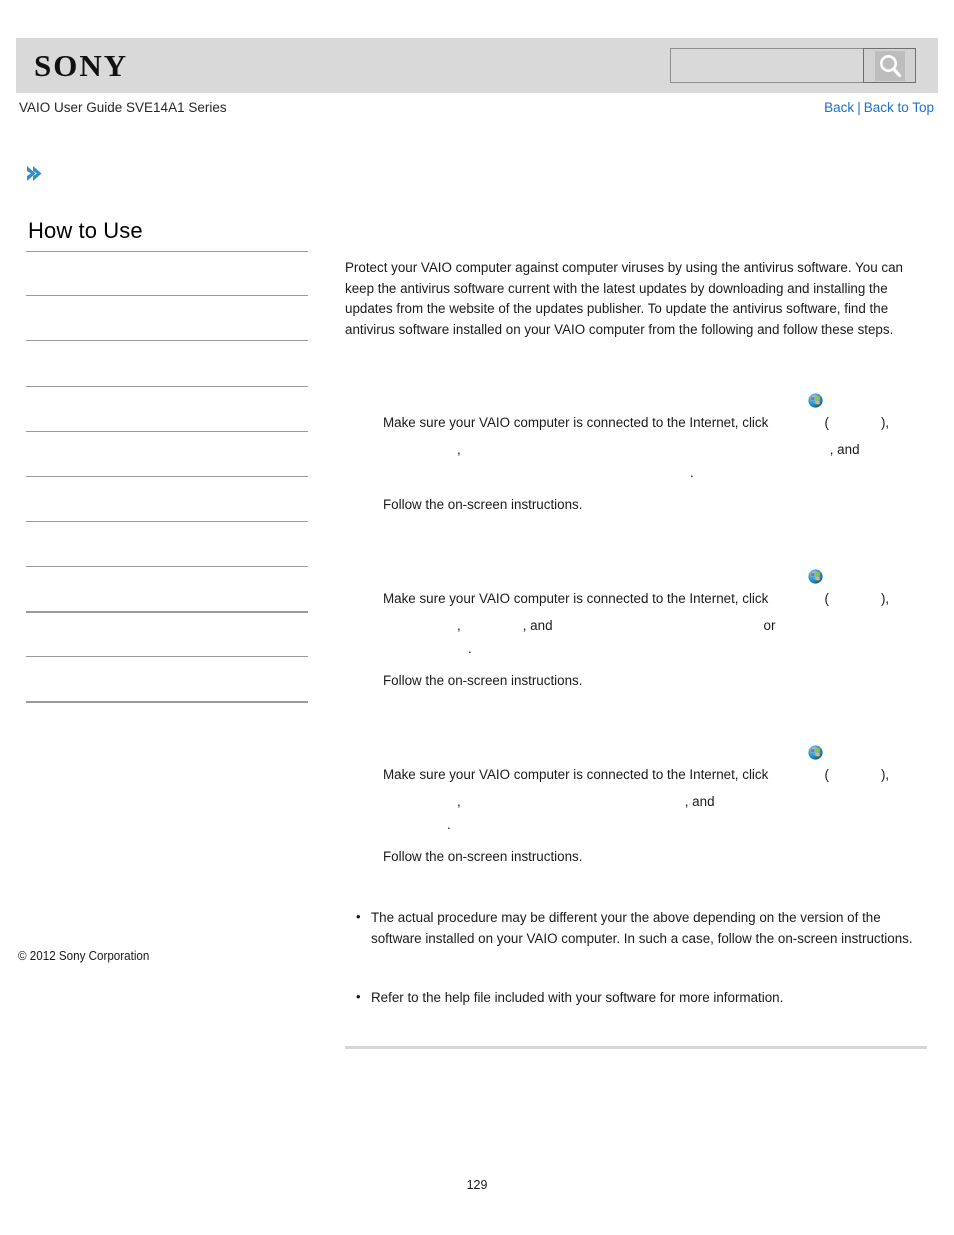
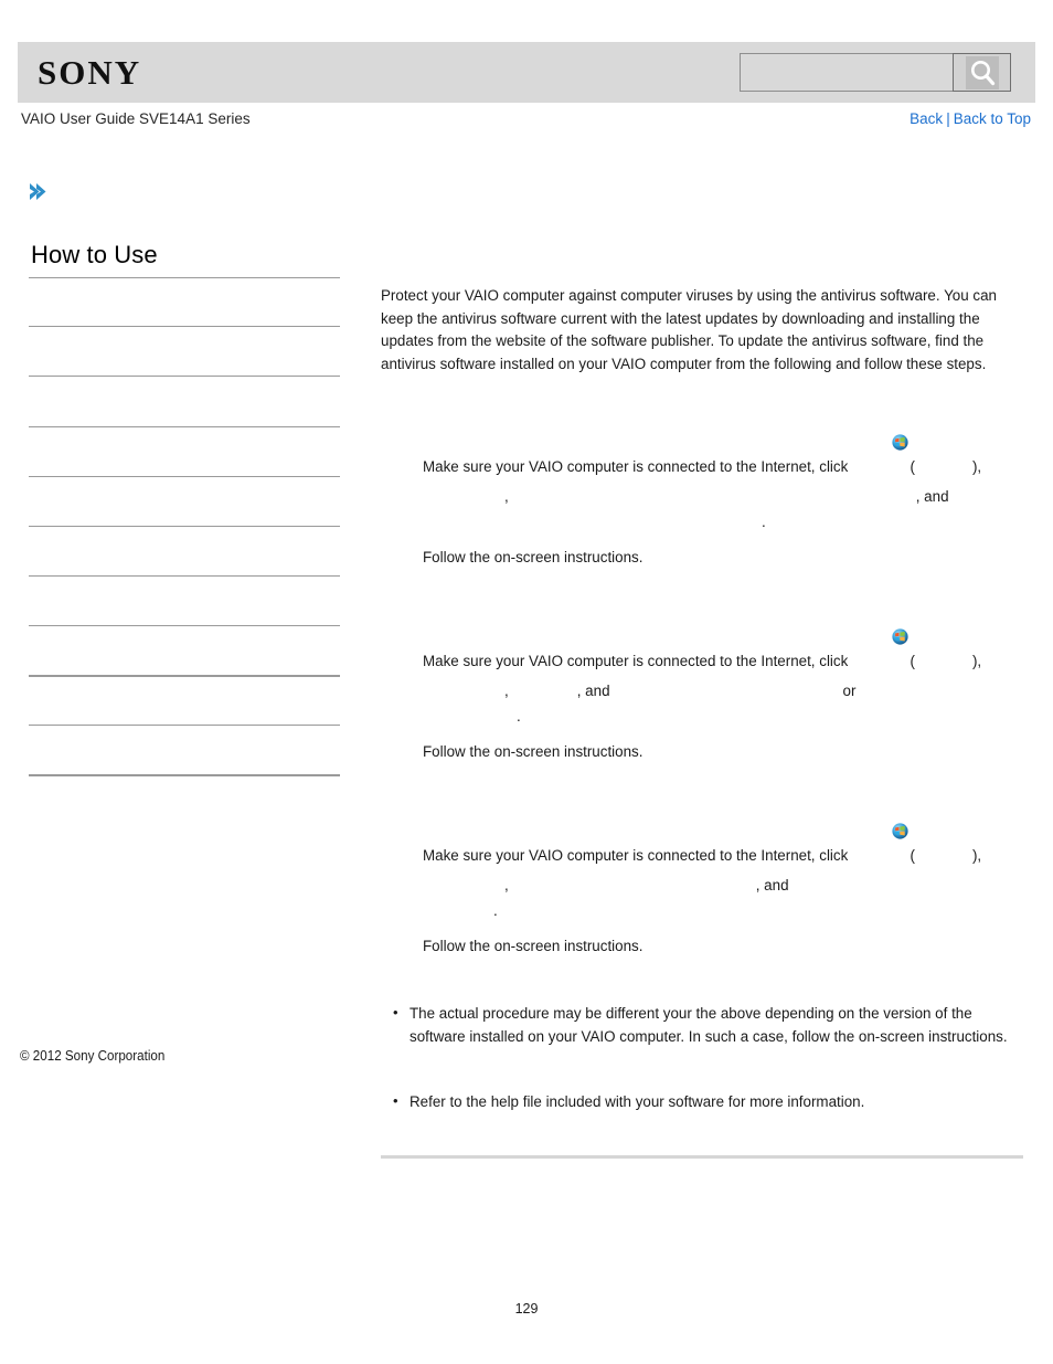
  SONY
  VAIO User Guide SVE14A1 Series
  Back | Back to Top
  How to Use
- Protect your VAIO computer against computer viruses by using the antivirus software. You can keep the antivirus software current with the latest updates by downloading and installing the updates from the website of the updates publisher. To update the antivirus software, find the antivirus software installed on your VAIO computer from the following and follow these steps.
+ Protect your VAIO computer against computer viruses by using the antivirus software. You can keep the antivirus software current with the latest updates by downloading and installing the updates from the website of the software publisher. To update the antivirus software, find the antivirus software installed on your VAIO computer from the following and follow these steps.
  Make sure your VAIO computer is connected to the Internet, click ( ),
  , , and
  .
  Follow the on-screen instructions.
  Make sure your VAIO computer is connected to the Internet, click ( ),
  , , and or
  .
  Follow the on-screen instructions.
  Make sure your VAIO computer is connected to the Internet, click ( ),
  , , and
  .
  Follow the on-screen instructions.
  The actual procedure may be different your the above depending on the version of the software installed on your VAIO computer. In such a case, follow the on-screen instructions.
  Refer to the help file included with your software for more information.
  © 2012 Sony Corporation
  129
